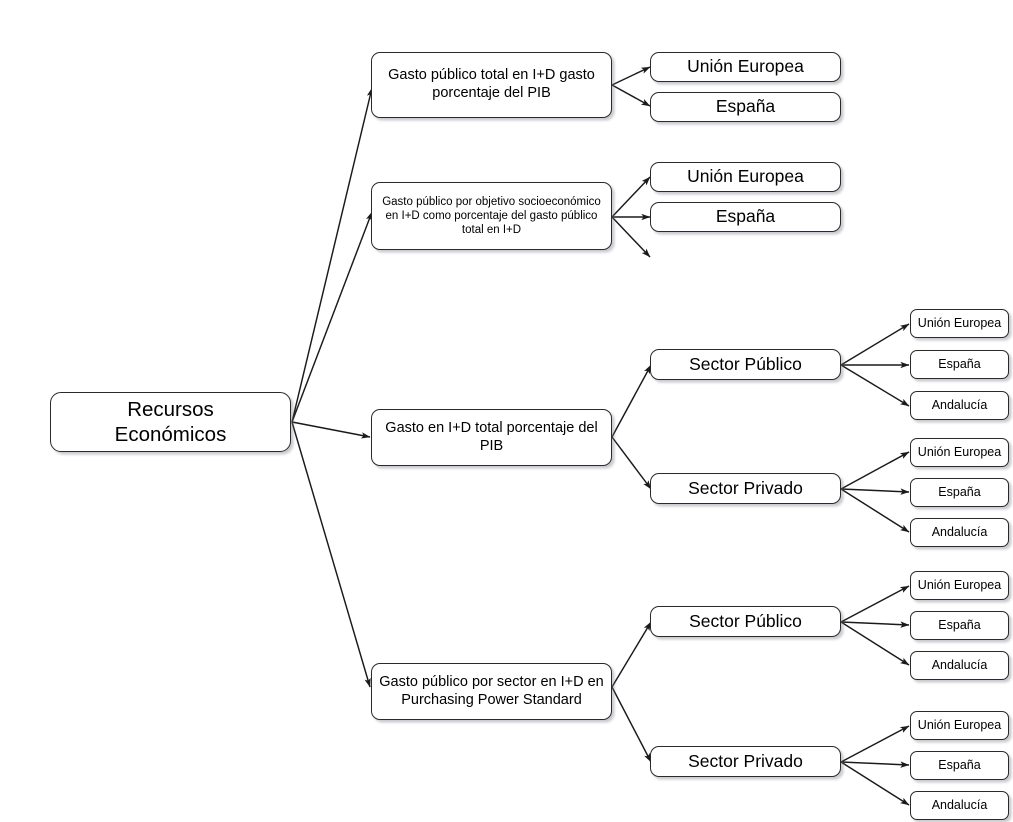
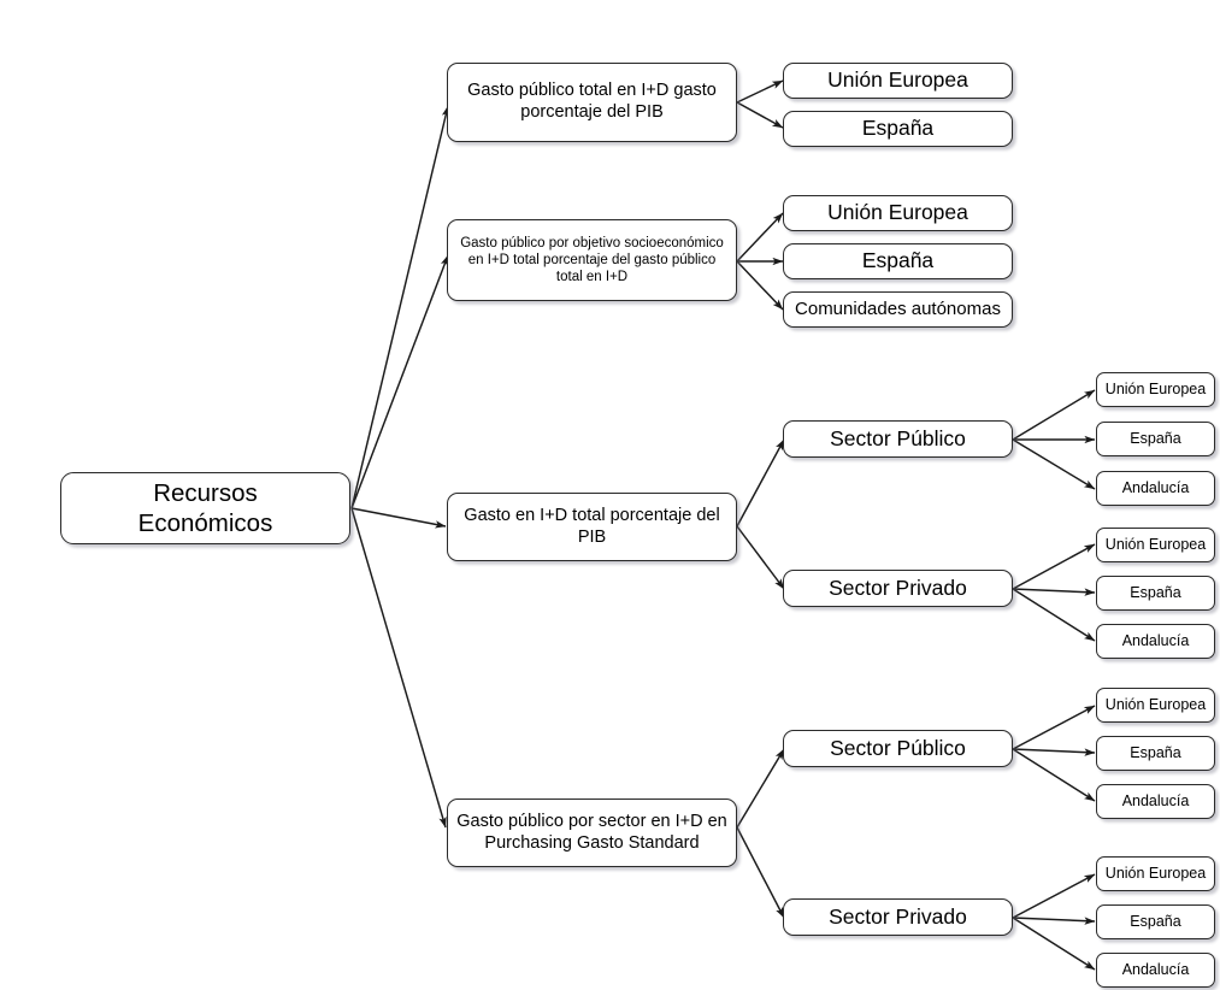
  Recursos
  Económicos
  Gasto público total en I+D gasto porcentaje del PIB
- Gasto público por objetivo socioeconómico en I+D como porcentaje del gasto público total en I+D
+ Gasto público por objetivo socioeconómico en I+D total porcentaje del gasto público total en I+D
  Gasto en I+D total porcentaje del PIB
- Gasto público por sector en I+D en Purchasing Power Standard
+ Gasto público por sector en I+D en Purchasing Gasto Standard
  Unión Europea
  España
  Unión Europea
  España
+ Comunidades autónomas
  Sector Público
  Unión Europea
  España
  Andalucía
  Sector Privado
  Unión Europea
  España
  Andalucía
  Sector Público
  Unión Europea
  España
  Andalucía
  Sector Privado
  Unión Europea
  España
  Andalucía
